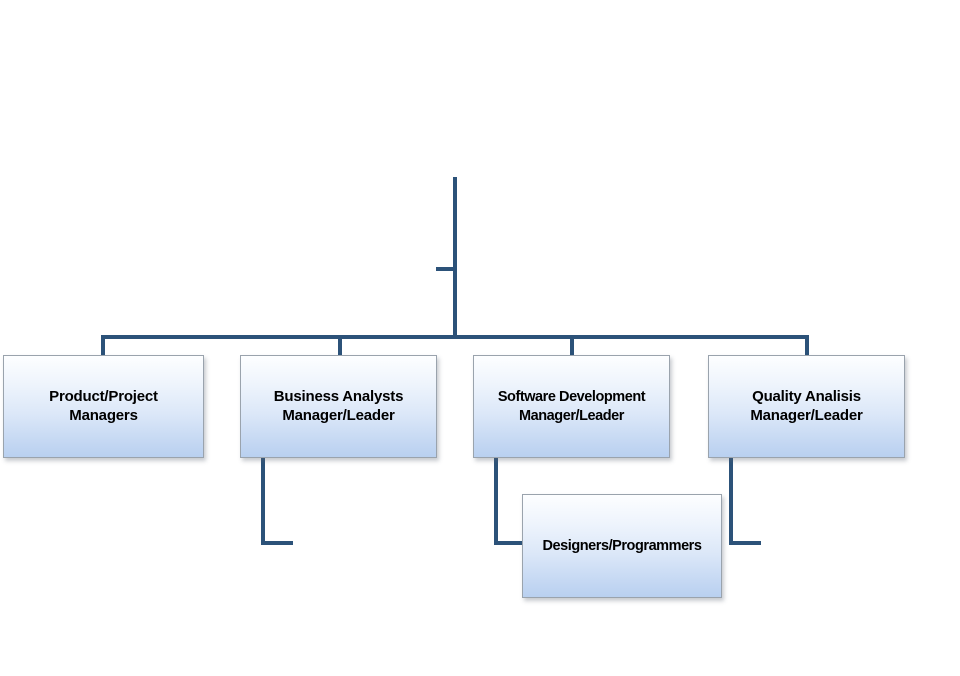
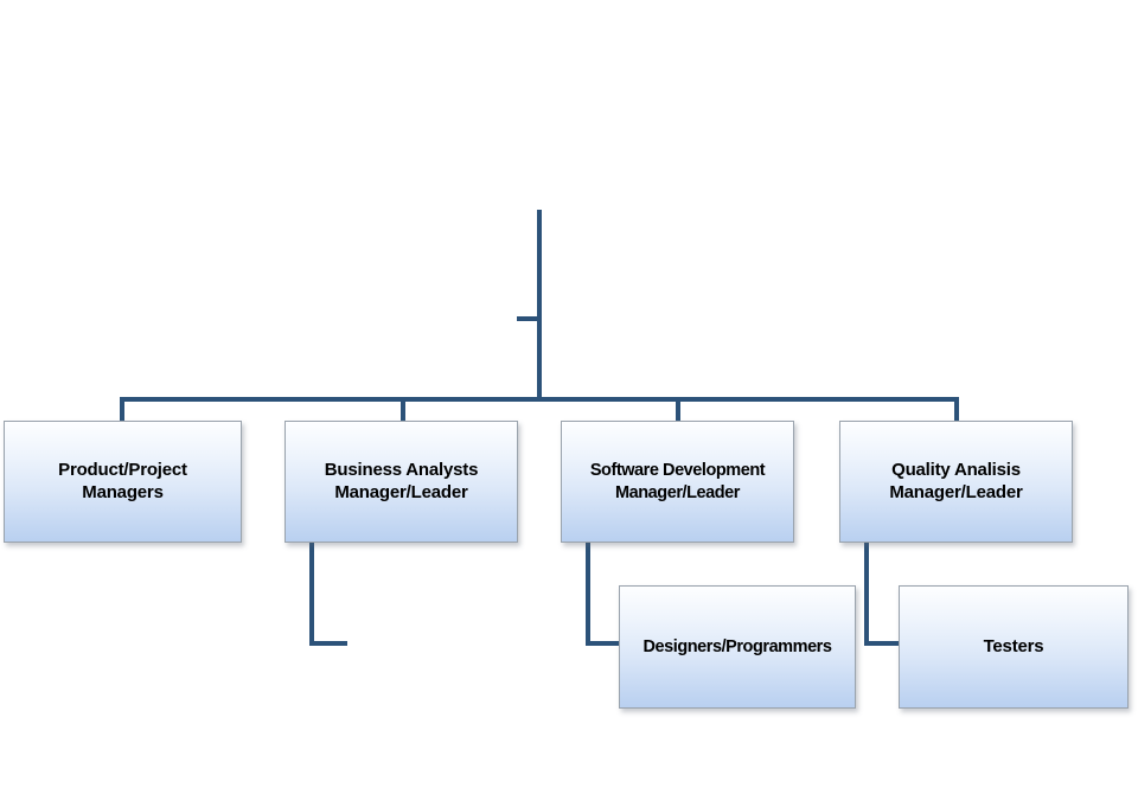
  Product/Project
  Managers
  Business Analysts
  Manager/Leader
  Software Development
  Manager/Leader
  Quality Analisis
  Manager/Leader
  Designers/Programmers
+ Testers
